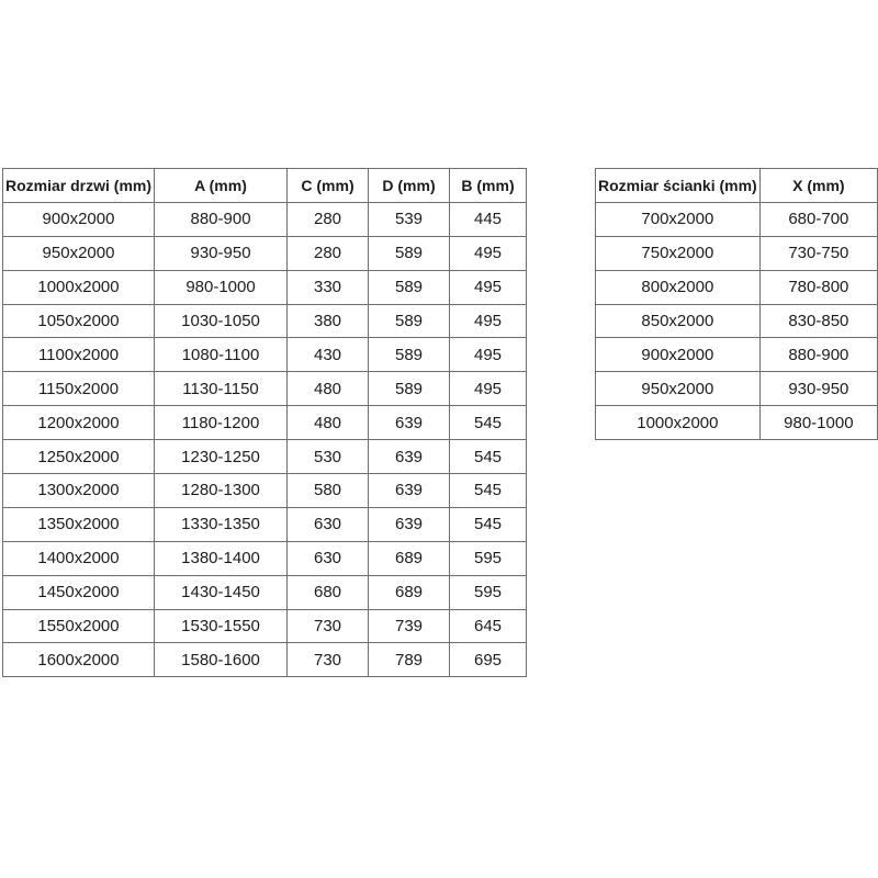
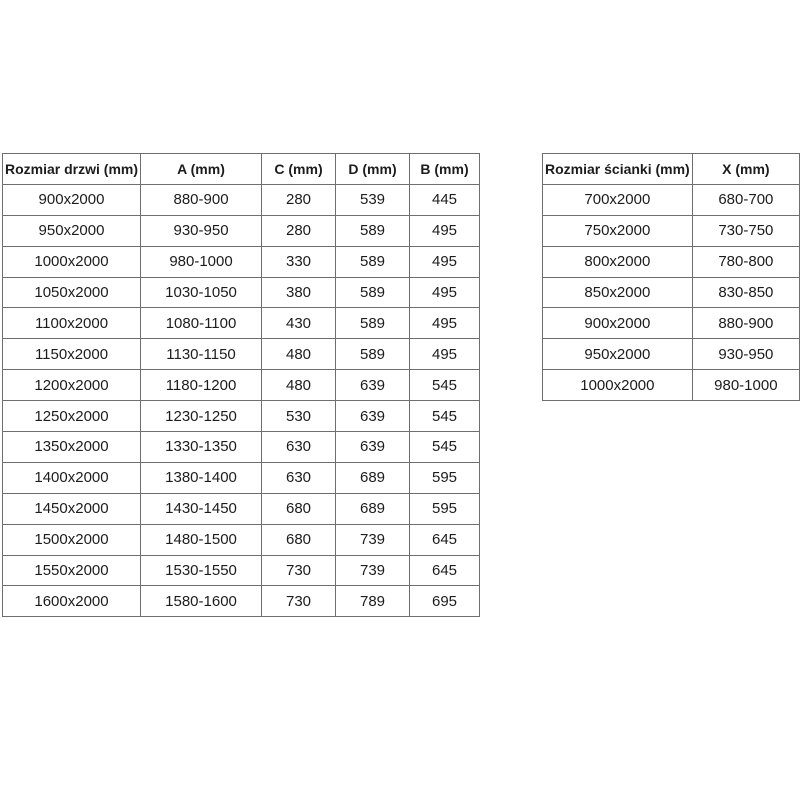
  Rozmiar drzwi (mm)	A (mm)	C (mm)	D (mm)	B (mm)
  900x2000	880-900	280	539	445
  950x2000	930-950	280	589	495
  1000x2000	980-1000	330	589	495
  1050x2000	1030-1050	380	589	495
  1100x2000	1080-1100	430	589	495
  1150x2000	1130-1150	480	589	495
  1200x2000	1180-1200	480	639	545
  1250x2000	1230-1250	530	639	545
- 1300x2000	1280-1300	580	639	545
  1350x2000	1330-1350	630	639	545
  1400x2000	1380-1400	630	689	595
  1450x2000	1430-1450	680	689	595
+ 1500x2000	1480-1500	680	739	645
  1550x2000	1530-1550	730	739	645
  1600x2000	1580-1600	730	789	695
  Rozmiar ścianki (mm)	X (mm)
  700x2000	680-700
  750x2000	730-750
  800x2000	780-800
  850x2000	830-850
  900x2000	880-900
  950x2000	930-950
  1000x2000	980-1000
